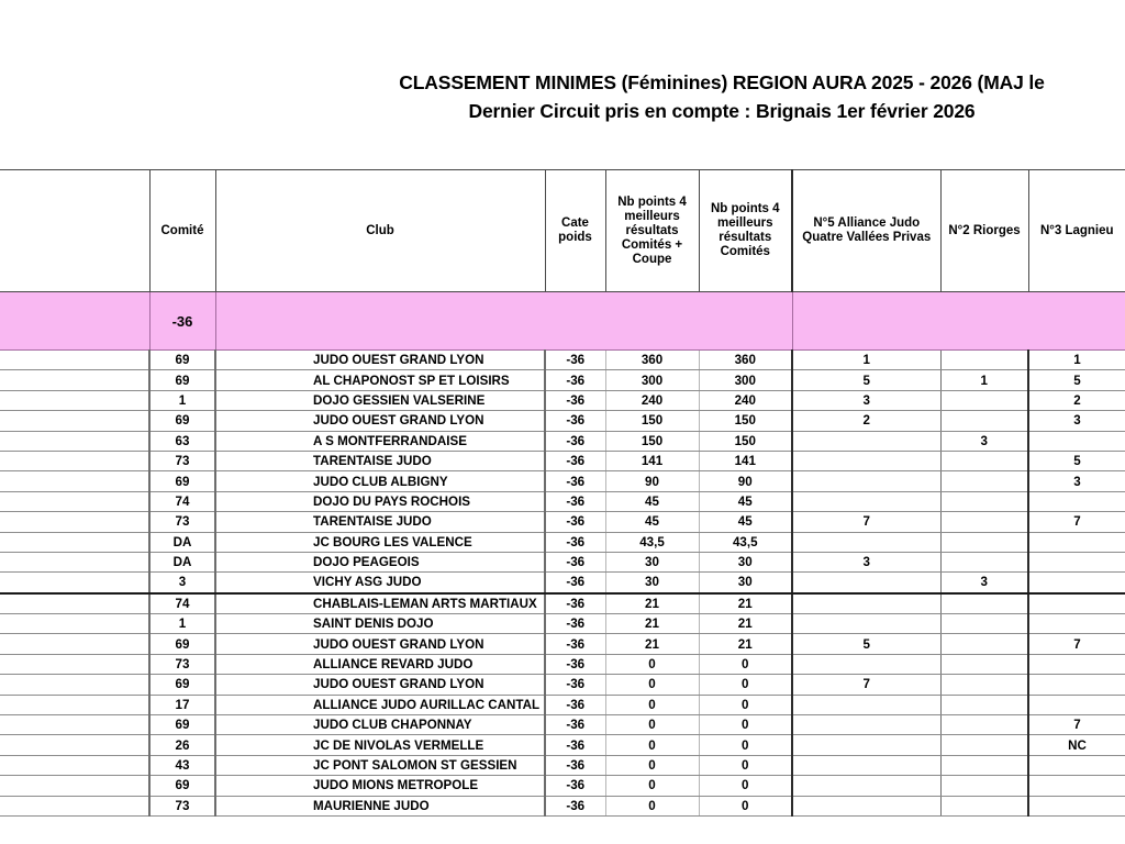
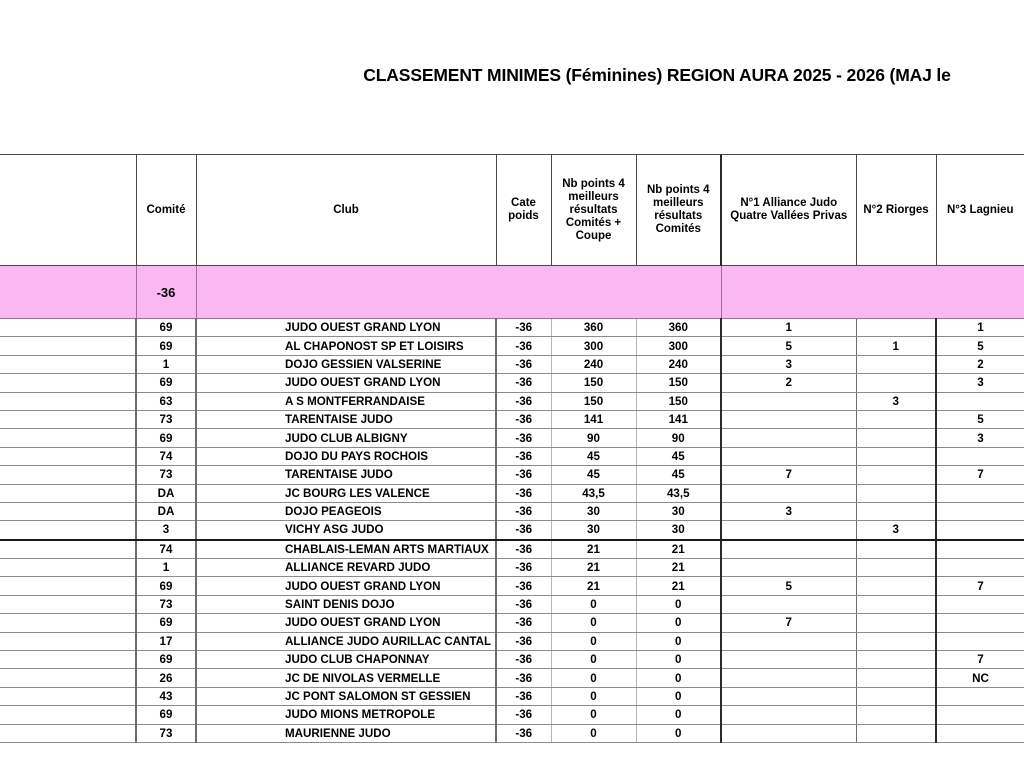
  CLASSEMENT MINIMES (Féminines) REGION AURA 2025 - 2026 (MAJ le
- Dernier Circuit pris en compte : Brignais 1er février 2026
  	-36
- 	Comité	Club	Cate poids	Nb points 4 meilleurs résultats Comités + Coupe	Nb points 4 meilleurs résultats Comités	N°5 Alliance Judo Quatre Vallées Privas	N°2 Riorges	N°3 Lagnieu
+ 	Comité	Club	Cate poids	Nb points 4 meilleurs résultats Comités + Coupe	Nb points 4 meilleurs résultats Comités	N°1 Alliance Judo Quatre Vallées Privas	N°2 Riorges	N°3 Lagnieu
  	69	JUDO OUEST GRAND LYON	-36	360	360	1		1
  	69	AL CHAPONOST SP ET LOISIRS	-36	300	300	5	1	5
  	1	DOJO GESSIEN VALSERINE	-36	240	240	3		2
  	69	JUDO OUEST GRAND LYON	-36	150	150	2		3
  	63	A S MONTFERRANDAISE	-36	150	150		3
  	73	TARENTAISE JUDO	-36	141	141			5
  	69	JUDO CLUB ALBIGNY	-36	90	90			3
  	74	DOJO DU PAYS ROCHOIS	-36	45	45
  	73	TARENTAISE JUDO	-36	45	45	7		7
  	DA	JC BOURG LES VALENCE	-36	43,5	43,5
  	DA	DOJO PEAGEOIS	-36	30	30	3
  	3	VICHY ASG JUDO	-36	30	30		3
  	74	CHABLAIS-LEMAN ARTS MARTIAUX	-36	21	21
- 	1	SAINT DENIS DOJO	-36	21	21
+ 	1	ALLIANCE REVARD JUDO	-36	21	21
  	69	JUDO OUEST GRAND LYON	-36	21	21	5		7
- 	73	ALLIANCE REVARD JUDO	-36	0	0
+ 	73	SAINT DENIS DOJO	-36	0	0
  	69	JUDO OUEST GRAND LYON	-36	0	0	7
  	17	ALLIANCE JUDO AURILLAC CANTAL	-36	0	0
  	69	JUDO CLUB CHAPONNAY	-36	0	0			7
  	26	JC DE NIVOLAS VERMELLE	-36	0	0			NC
  	43	JC PONT SALOMON ST GESSIEN	-36	0	0
  	69	JUDO MIONS METROPOLE	-36	0	0
  	73	MAURIENNE JUDO	-36	0	0
